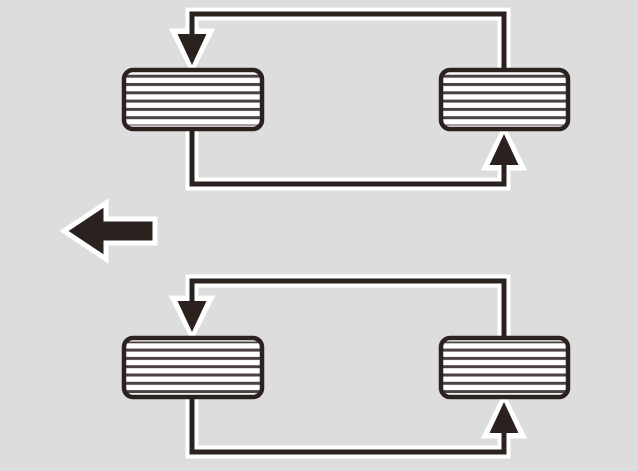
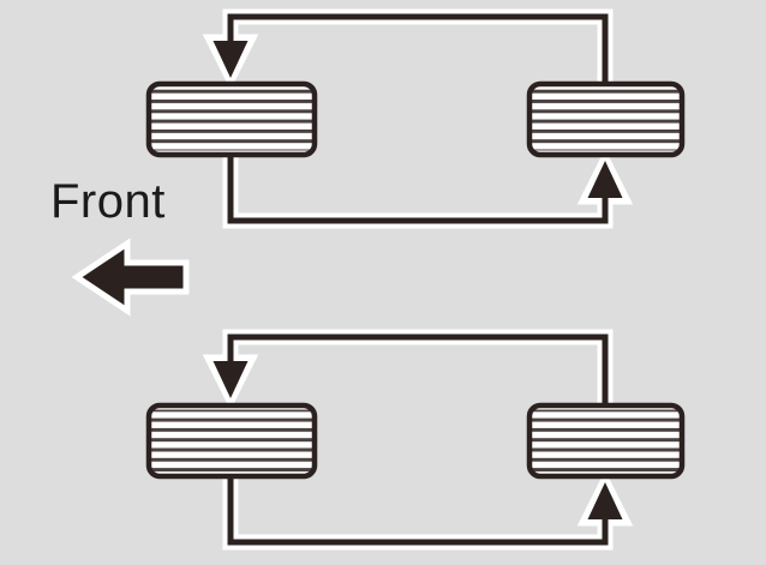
+ Front
